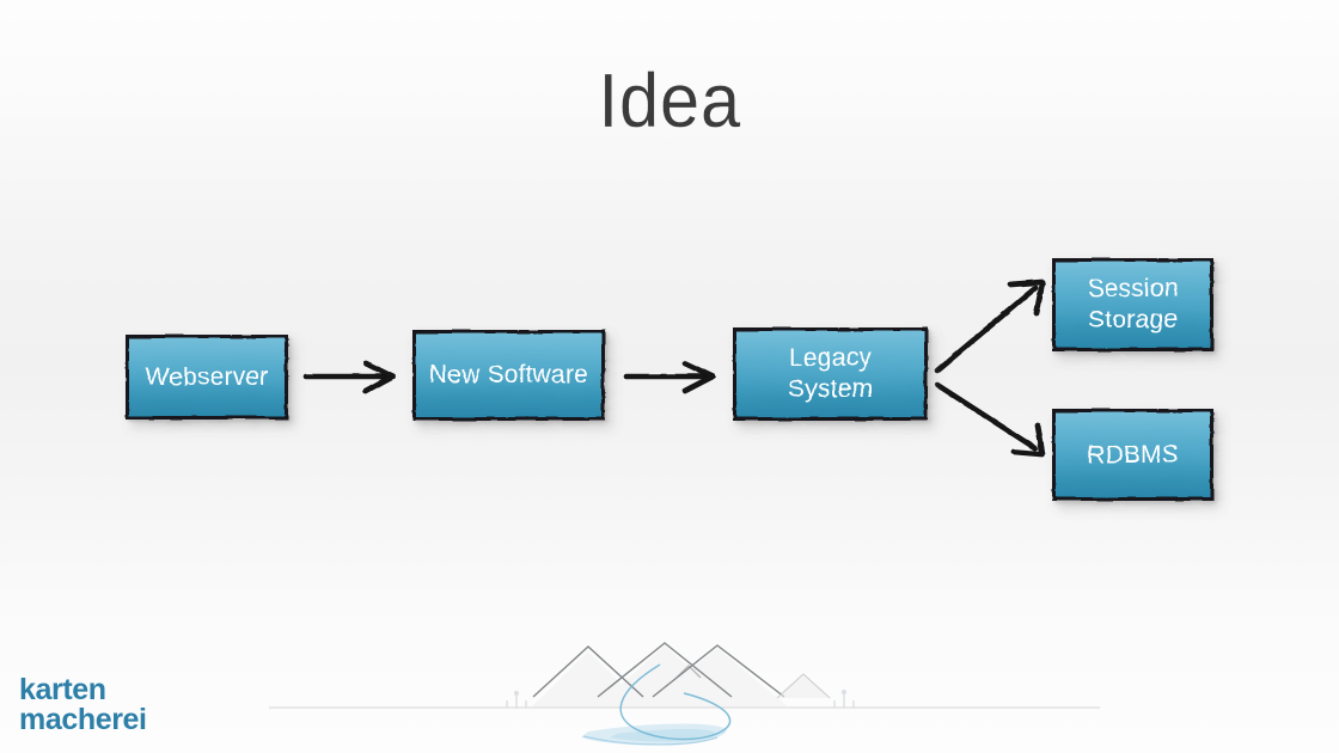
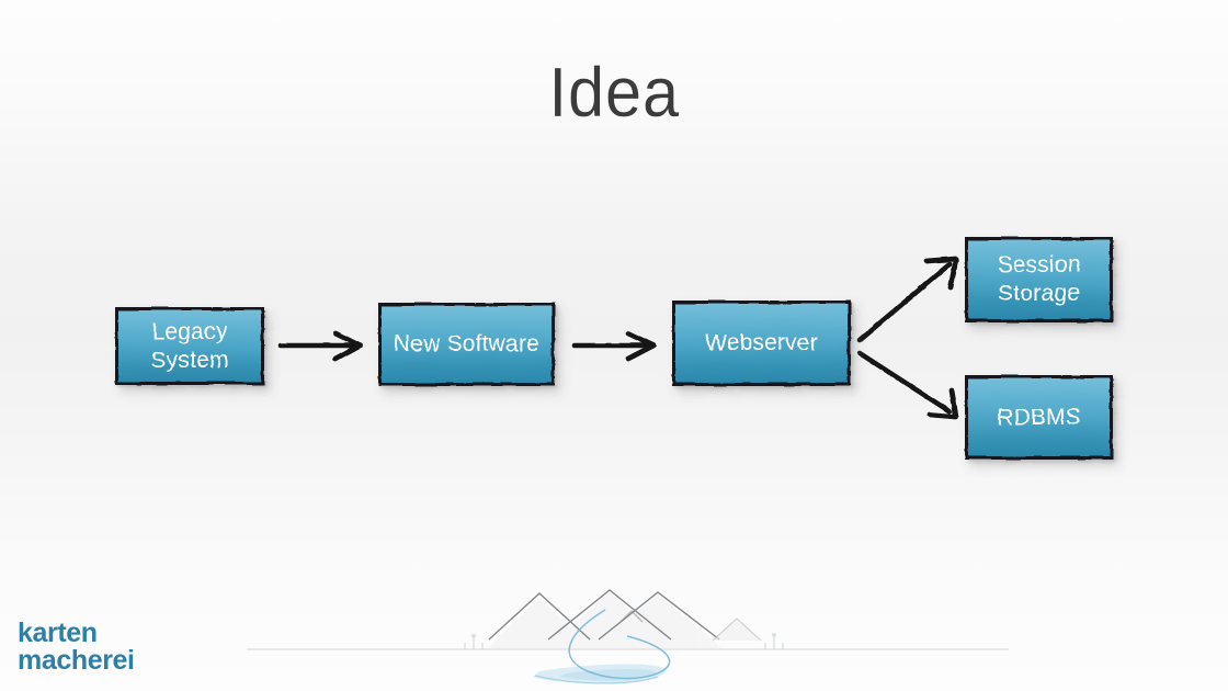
  Idea
- Webserver
+ Legacy System
  New Software
- Legacy System
+ Webserver
  Session
  Storage
  RDBMS
  karten
  macherei
